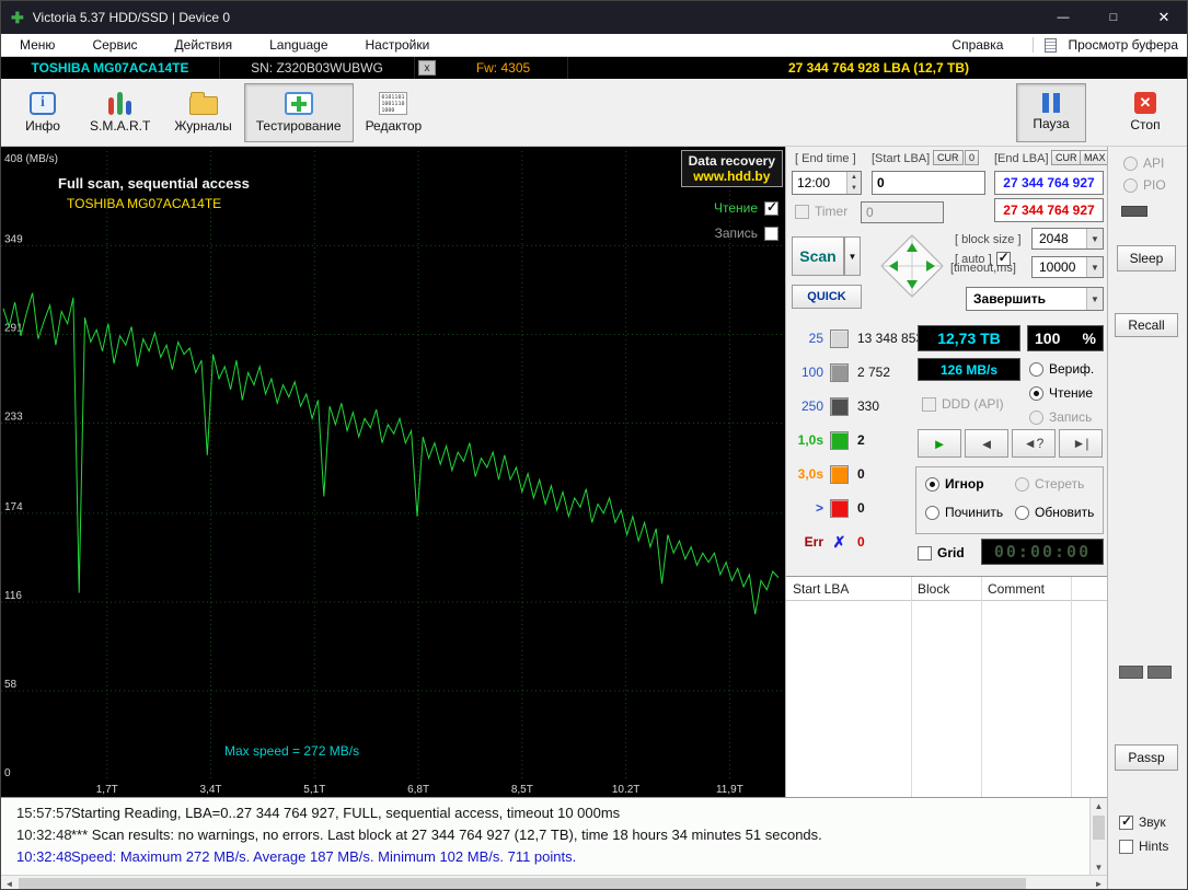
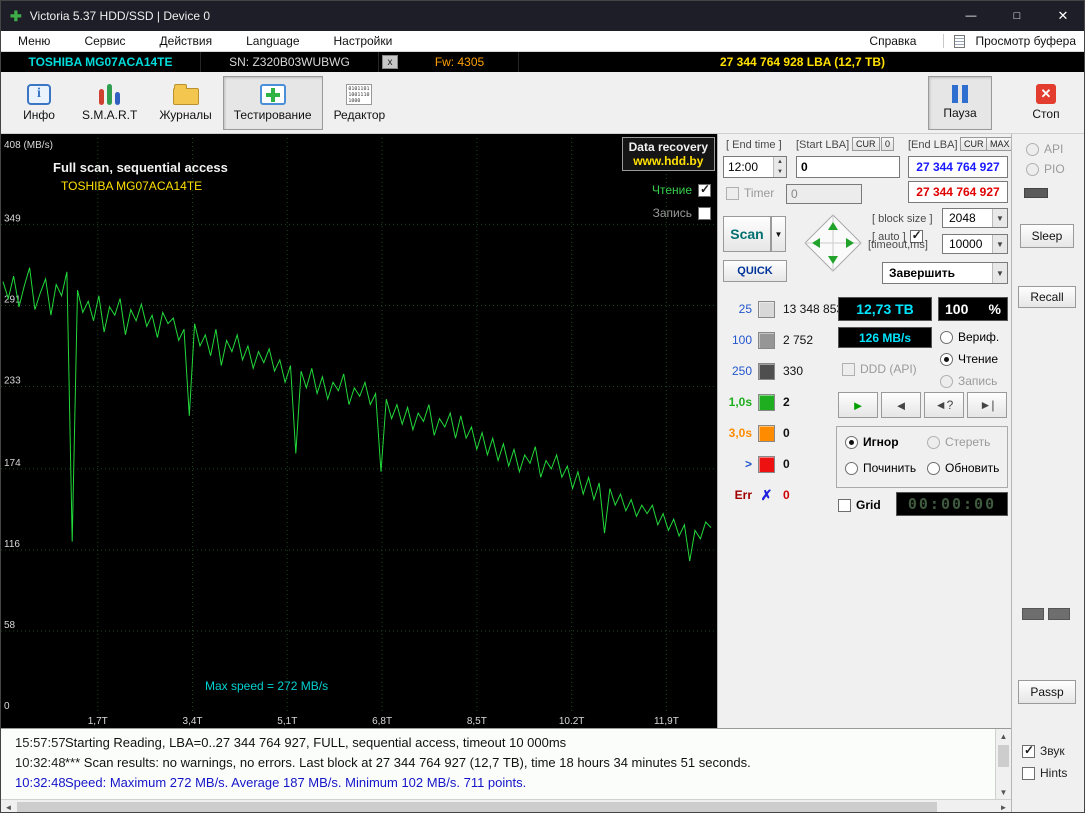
  ✚
  Victoria 5.37 HDD/SSD | Device 0
  —
  □
  ✕
  Меню
  Сервис
  Действия
  Language
  Настройки
  Справка
  Просмотр буфера
  TOSHIBA MG07ACA14TE
  SN: Z320B03WUBWG
  x
  Fw: 4305
  27 344 764 928 LBA (12,7 ТВ)
  i
  Инфо
  S.M.A.R.T
  Журналы
  Тестирование
  Редактор
  Пауза
  ✕
  Стоп
  408 (MB/s)
  349
  233
  174
  116
  58
  0
  1,7T
  3,4T
  5,1T
  6,8T
  8,5T
  10.2T
  11,9T
  Full scan, sequential access
  TOSHIBA MG07ACA14TE
  Data recovery
  www.hdd.by
  Чтение
  Запись
  Max speed = 272 MB/s
  [ End time ]
  12:00
  Timer
  0
  [Start LBA]
  CUR
  0
  0
  [End LBA]
  CUR
  MAX
  27 344 764 927
  27 344 764 927
  Scan
  ▼
  [ block size ]
  2048
  ▼
  [ auto ]
  [timeout,ms]
  10000
  ▼
  QUICK
  Завершить
  ▼
  25
  13 348 85
  100
  2 752
  250
  330
  1,0s
  2
  3,0s
  0
  >
  0
  Err
  ✗
  0
  12,73 ТВ
  100
  %
  126 MB/s
  Вериф.
  Чтение
  Запись
  DDD (API)
  ►
  ◄
  ◄?
  ►|
  Игнор
  Стереть
  Починить
  Обновить
  Grid
  00:00:00
- Start LBA
- Block
- Comment
  API
  PIO
  Sleep
  Recall
  Passp
  Звук
  Hints
  15:57:57
  Starting Reading, LBA=0..27 344 764 927, FULL, sequential access, timeout 10 000ms
  10:32:48
  *** Scan results: no warnings, no errors. Last block at 27 344 764 927 (12,7 ТВ), time 18 hours 34 minutes 51 seconds.
  10:32:48
  Speed: Maximum 272 MB/s. Average 187 MB/s. Minimum 102 MB/s. 711 points.
  ▲
  ▼
  ◄
  ►
